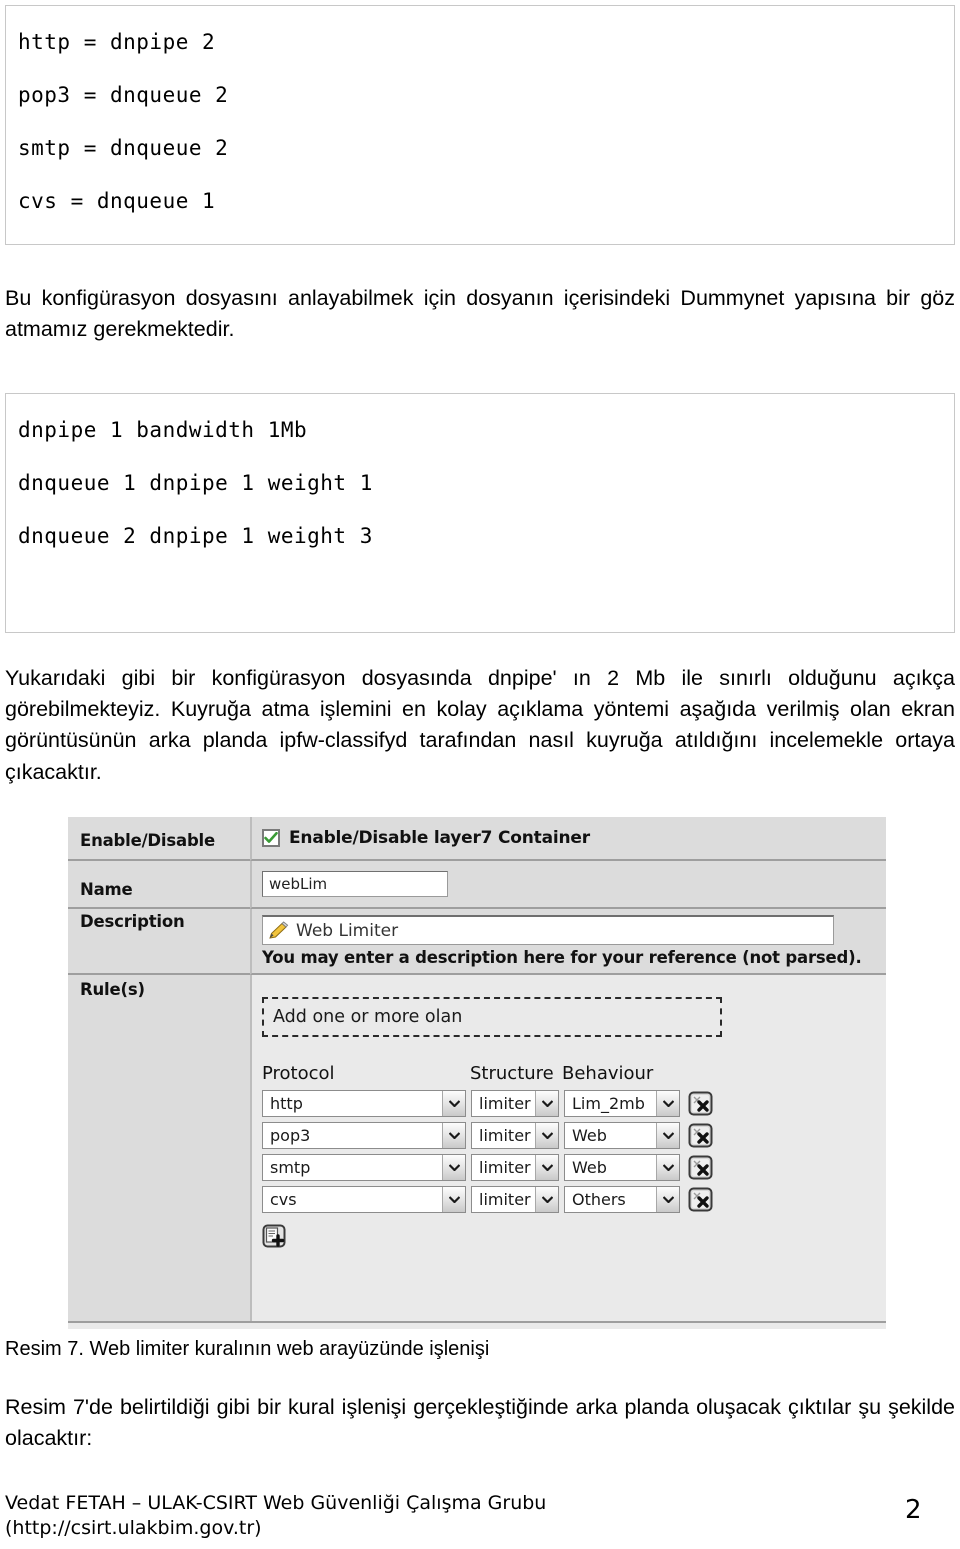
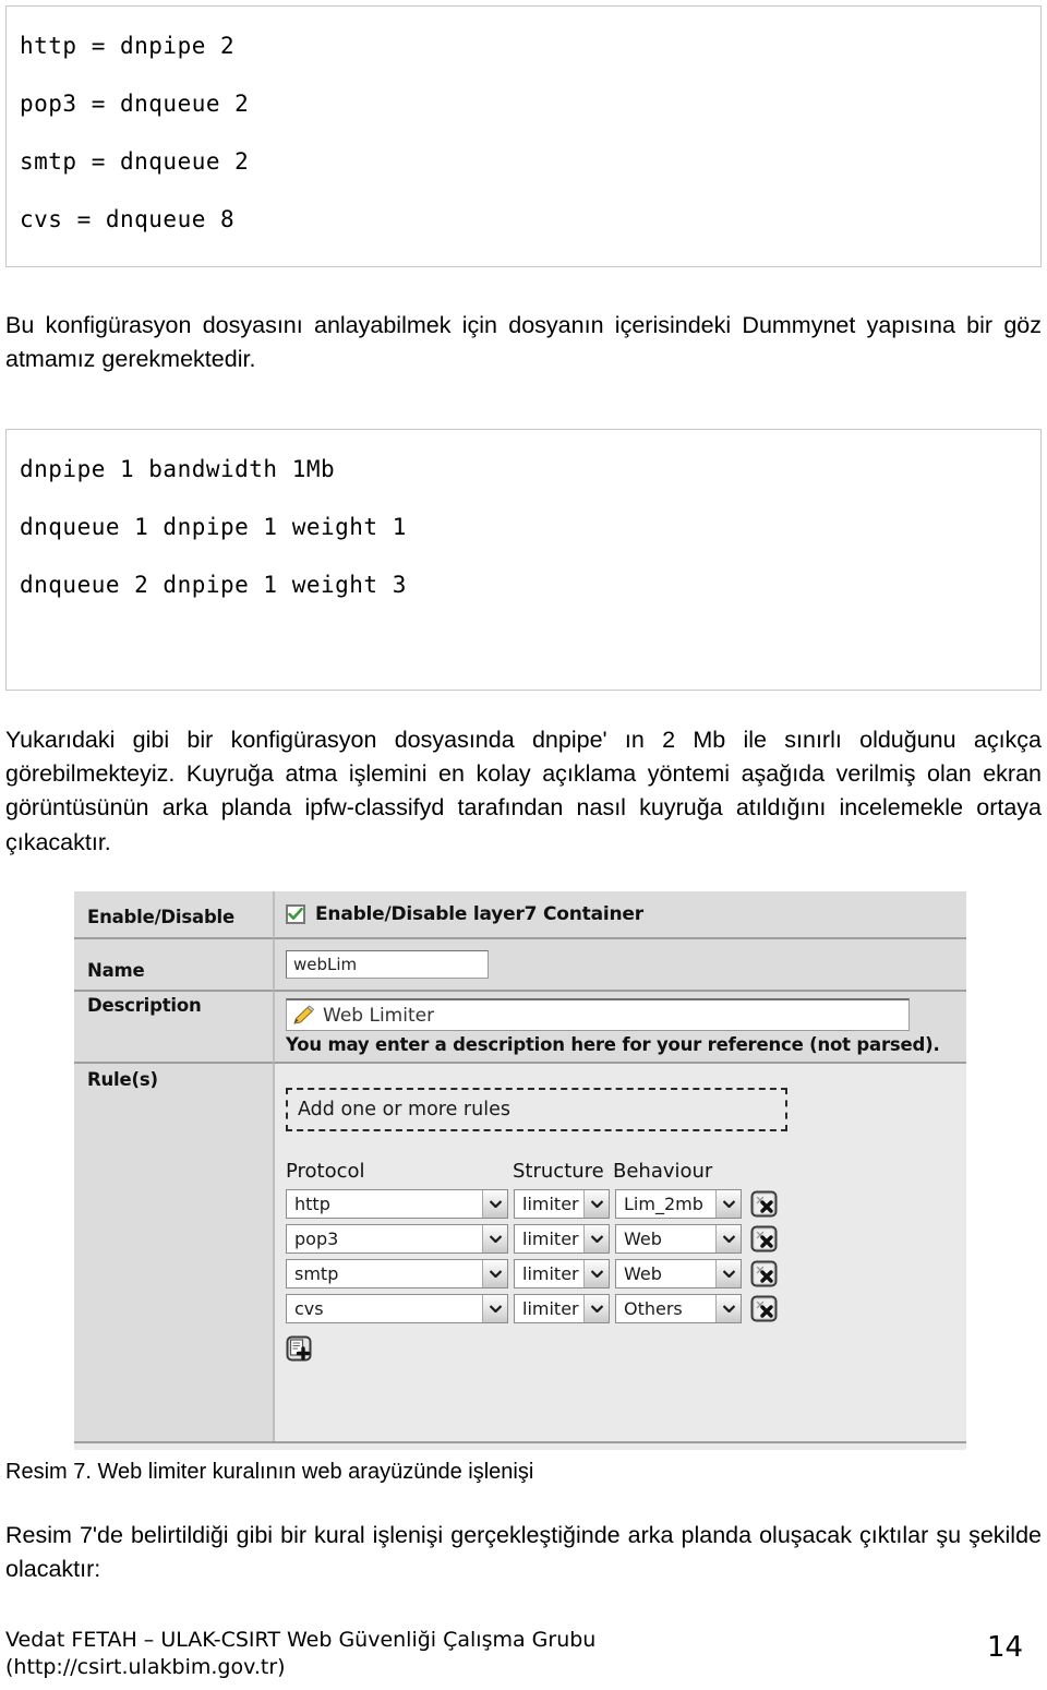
  http = dnpipe 2
  pop3 = dnqueue 2
  smtp = dnqueue 2
- cvs = dnqueue 1
+ cvs = dnqueue 8
  Bu konfigürasyon dosyasını anlayabilmek için dosyanın içerisindeki Dummynet yapısına bir göz atmamız gerekmektedir.
  dnpipe 1 bandwidth 1Mb
  dnqueue 1 dnpipe 1 weight 1
  dnqueue 2 dnpipe 1 weight 3
  Yukarıdaki gibi bir konfigürasyon dosyasında dnpipe' ın 2 Mb ile sınırlı olduğunu açıkça görebilmekteyiz. Kuyruğa atma işlemini en kolay açıklama yöntemi aşağıda verilmiş olan ekran görüntüsünün arka planda ipfw-classifyd tarafından nasıl kuyruğa atıldığını incelemekle ortaya çıkacaktır.
  Enable/Disable
  Enable/Disable layer7 Container
  Name
  webLim
  Description
  Web Limiter
  You may enter a description here for your reference (not parsed).
  Rule(s)
- Add one or more olan
+ Add one or more rules
  Protocol
  Structure
  Behaviour
  http
  limiter
  Lim_2mb
  pop3
  limiter
  Web
  smtp
  limiter
  Web
  cvs
  limiter
  Others
  Resim 7. Web limiter kuralının web arayüzünde işlenişi
  Resim 7'de belirtildiği gibi bir kural işlenişi gerçekleştiğinde arka planda oluşacak çıktılar şu şekilde olacaktır:
  Vedat FETAH – ULAK-CSIRT Web Güvenliği Çalışma Grubu
  (http://csirt.ulakbim.gov.tr)
- 2
+ 14
